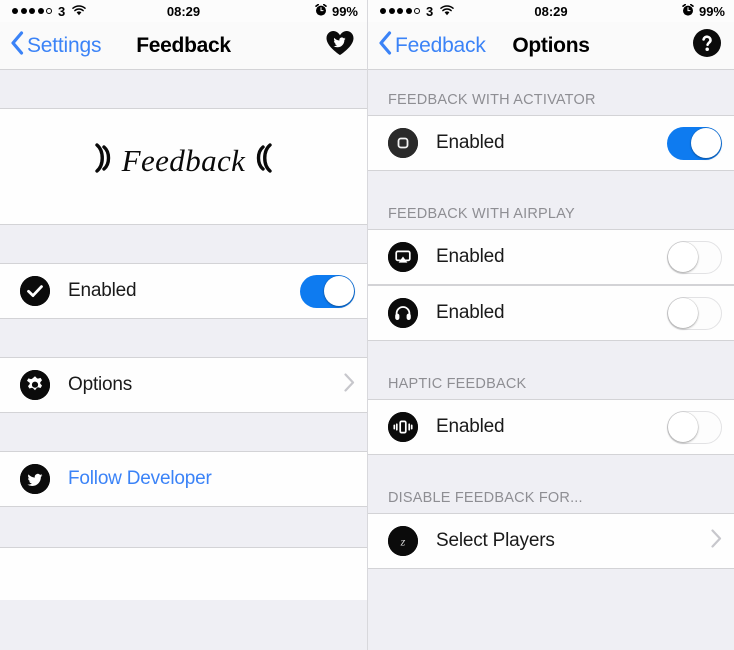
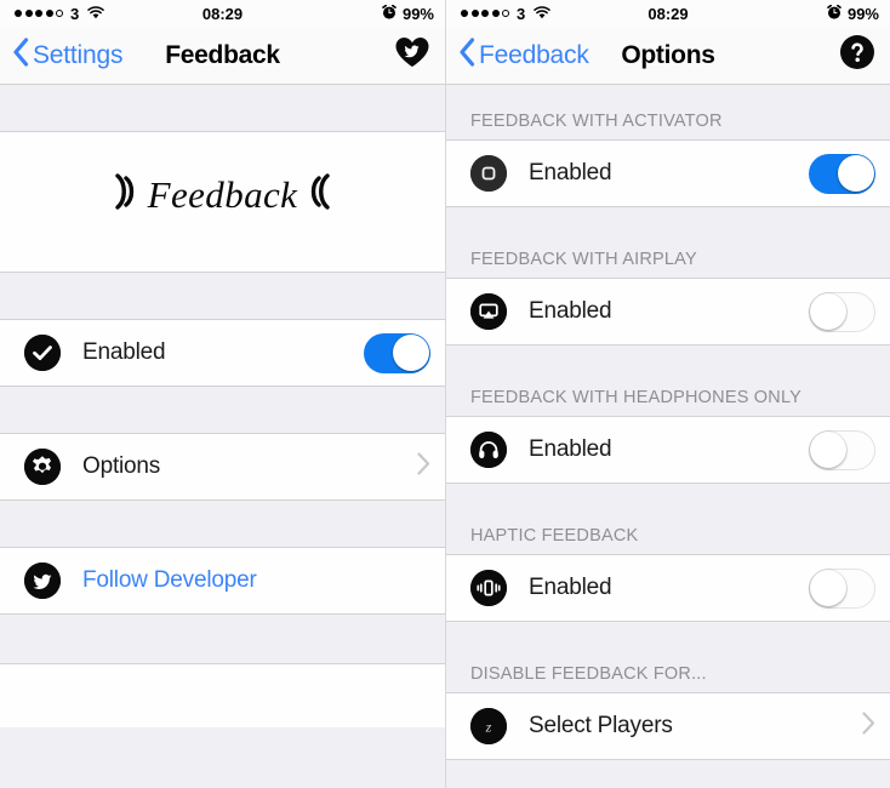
  3
  08:29
  99%
  Settings
  Feedback
  Feedback
  Enabled
  Options
  Follow Developer
  3
  08:29
  99%
  Feedback
  Options
  FEEDBACK WITH ACTIVATOR
  Enabled
  FEEDBACK WITH AIRPLAY
  Enabled
+ FEEDBACK WITH HEADPHONES ONLY
  Enabled
  HAPTIC FEEDBACK
  Enabled
  DISABLE FEEDBACK FOR...
  z
  Select Players
